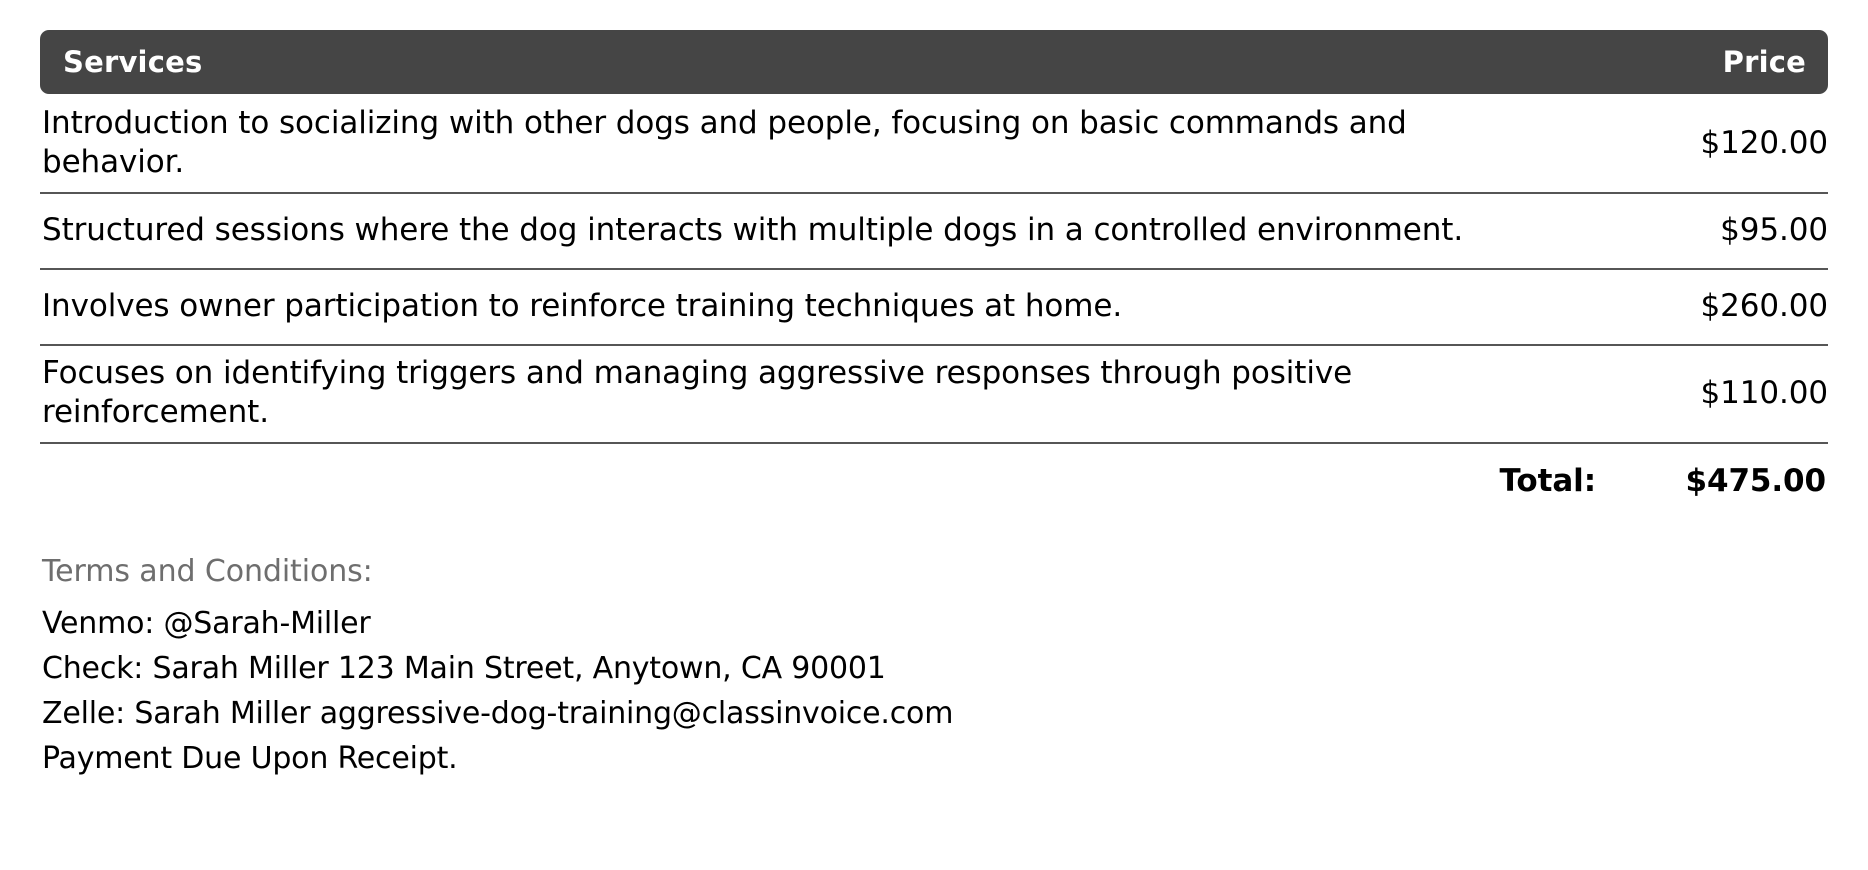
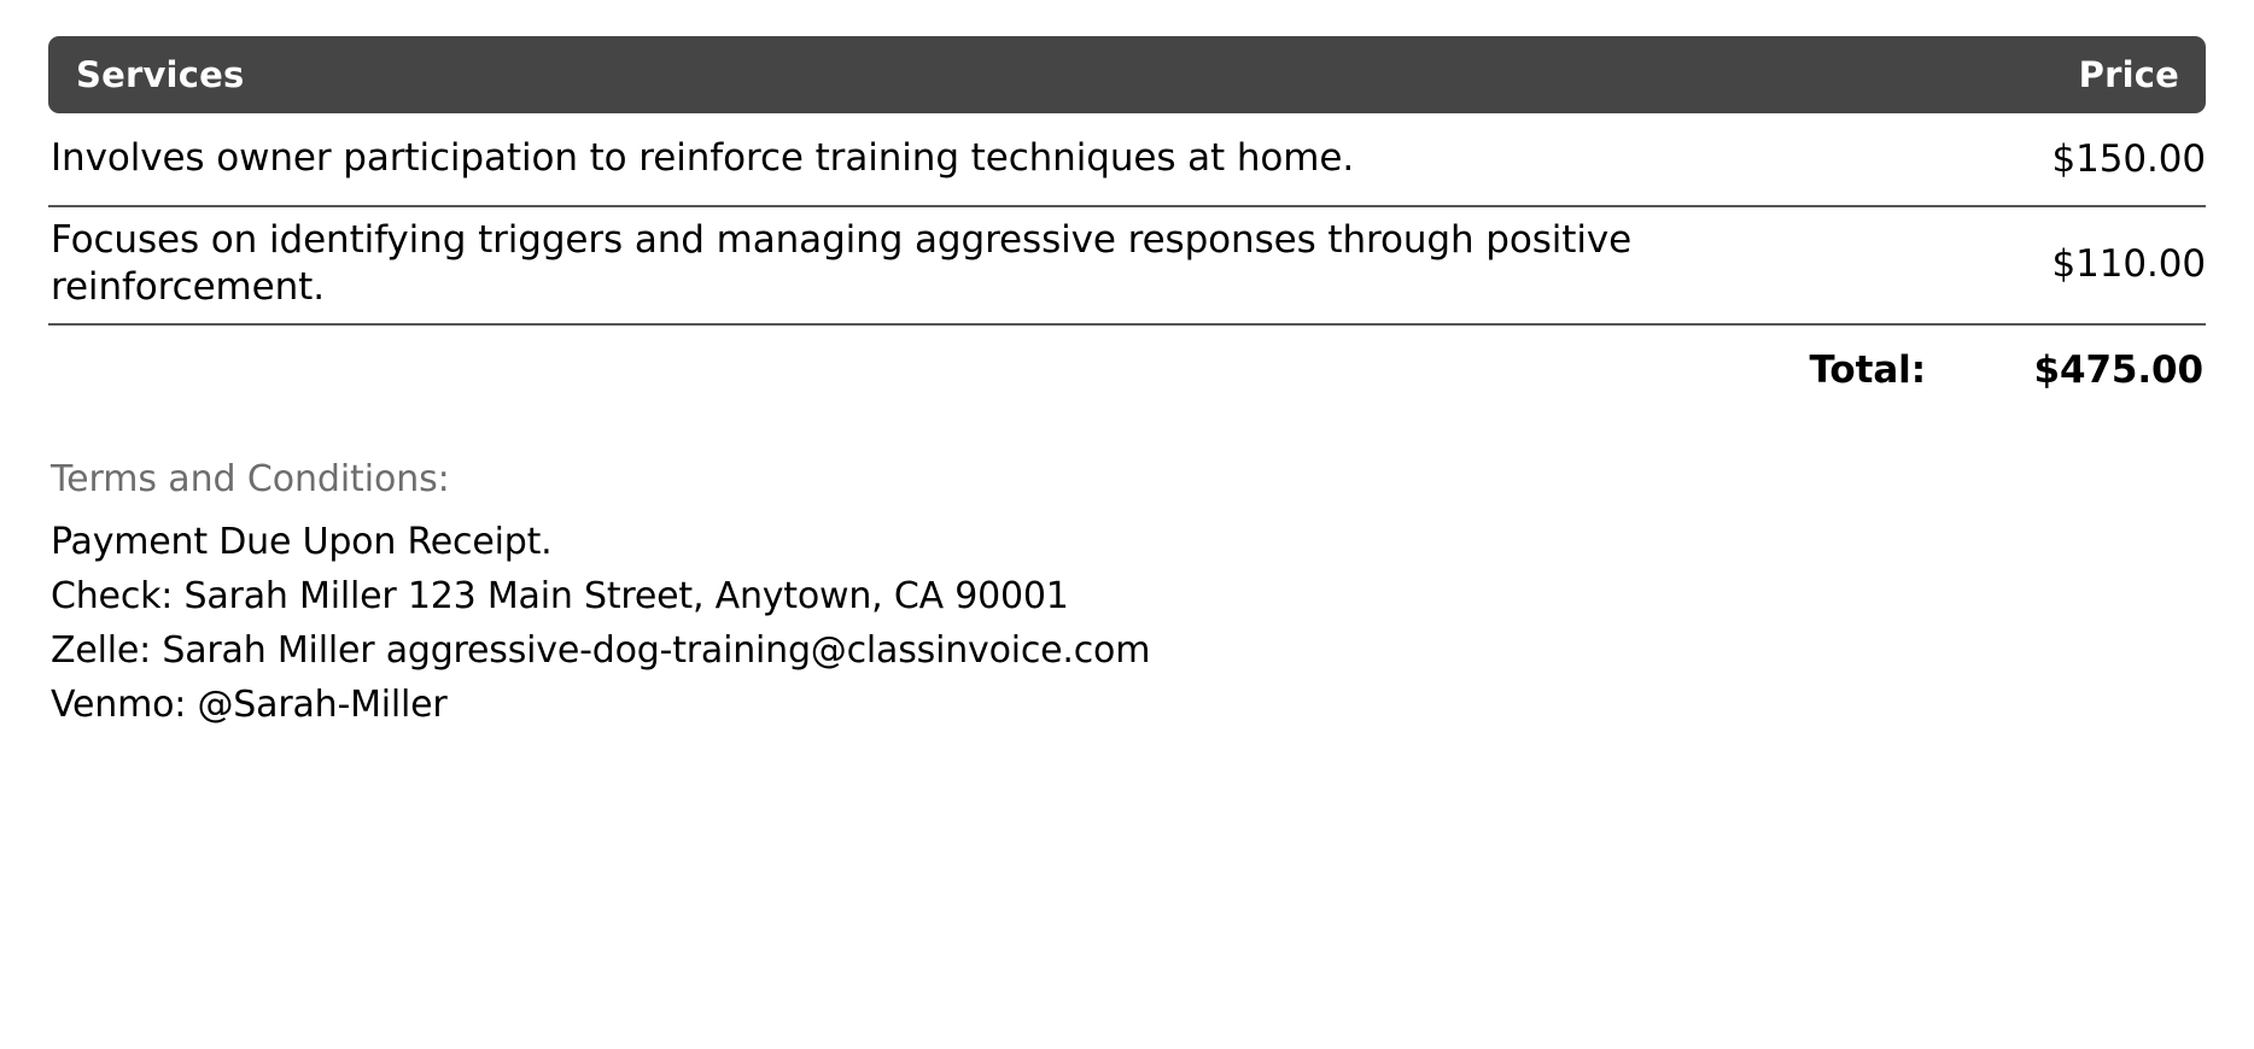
  Services
  Price
- Introduction to socializing with other dogs and people, focusing on basic commands and behavior.
- $120.00
- Structured sessions where the dog interacts with multiple dogs in a controlled environment.
- $95.00
  Involves owner participation to reinforce training techniques at home.
- $260.00
+ $150.00
  Focuses on identifying triggers and managing aggressive responses through positive reinforcement.
  $110.00
  Total:
  $475.00
  Terms and Conditions:
- Venmo: @Sarah-Miller
+ Payment Due Upon Receipt.
  Check: Sarah Miller 123 Main Street, Anytown, CA 90001
  Zelle: Sarah Miller aggressive-dog-training@classinvoice.com
- Payment Due Upon Receipt.
+ Venmo: @Sarah-Miller
